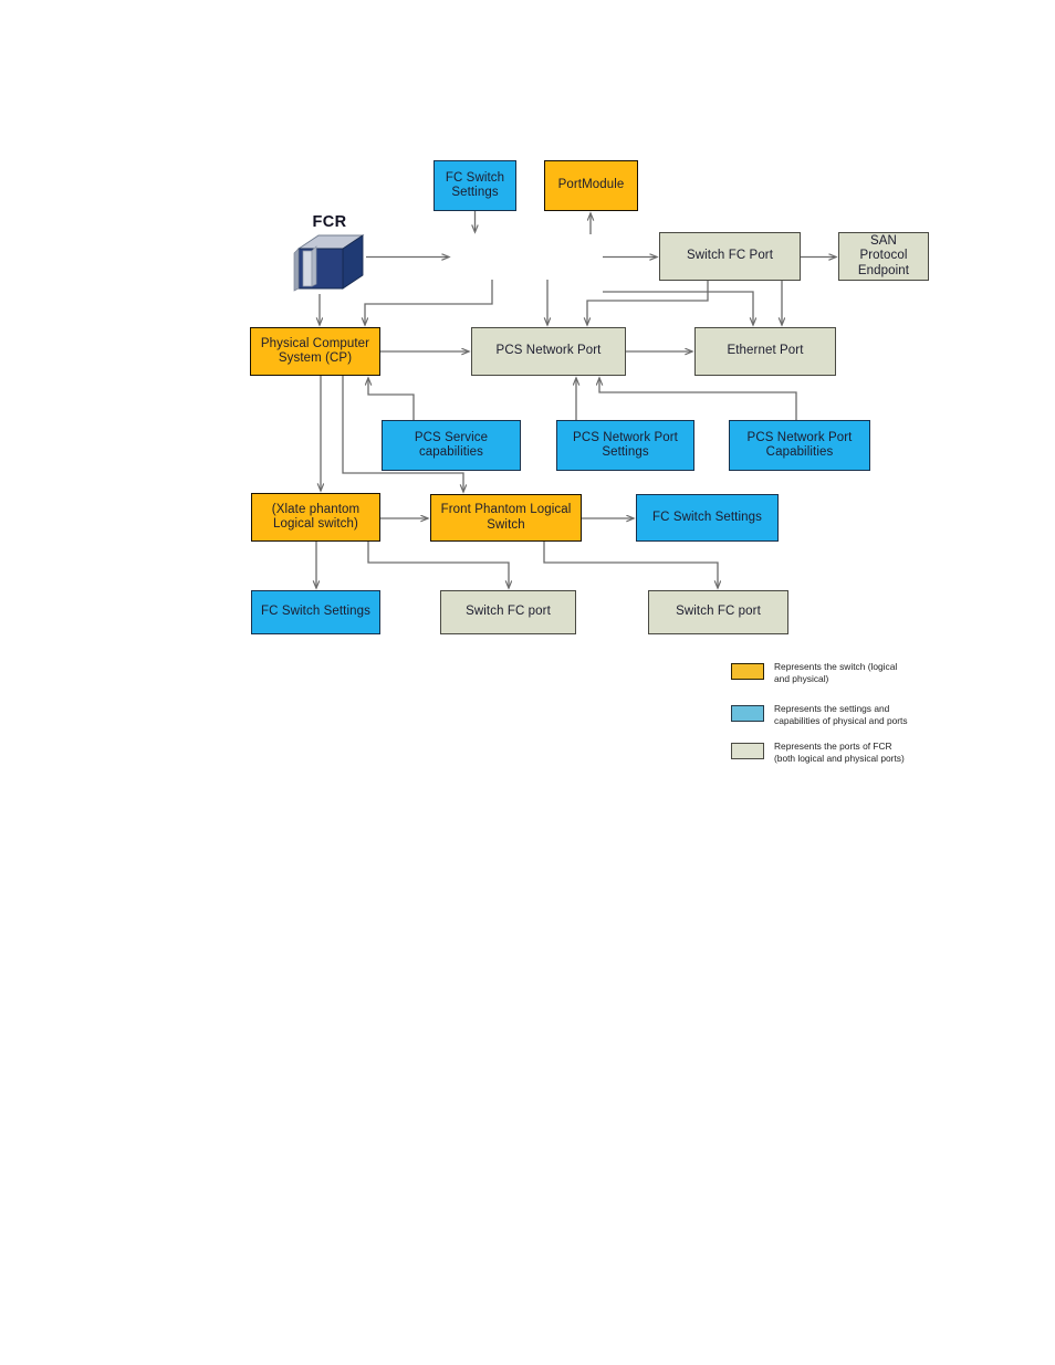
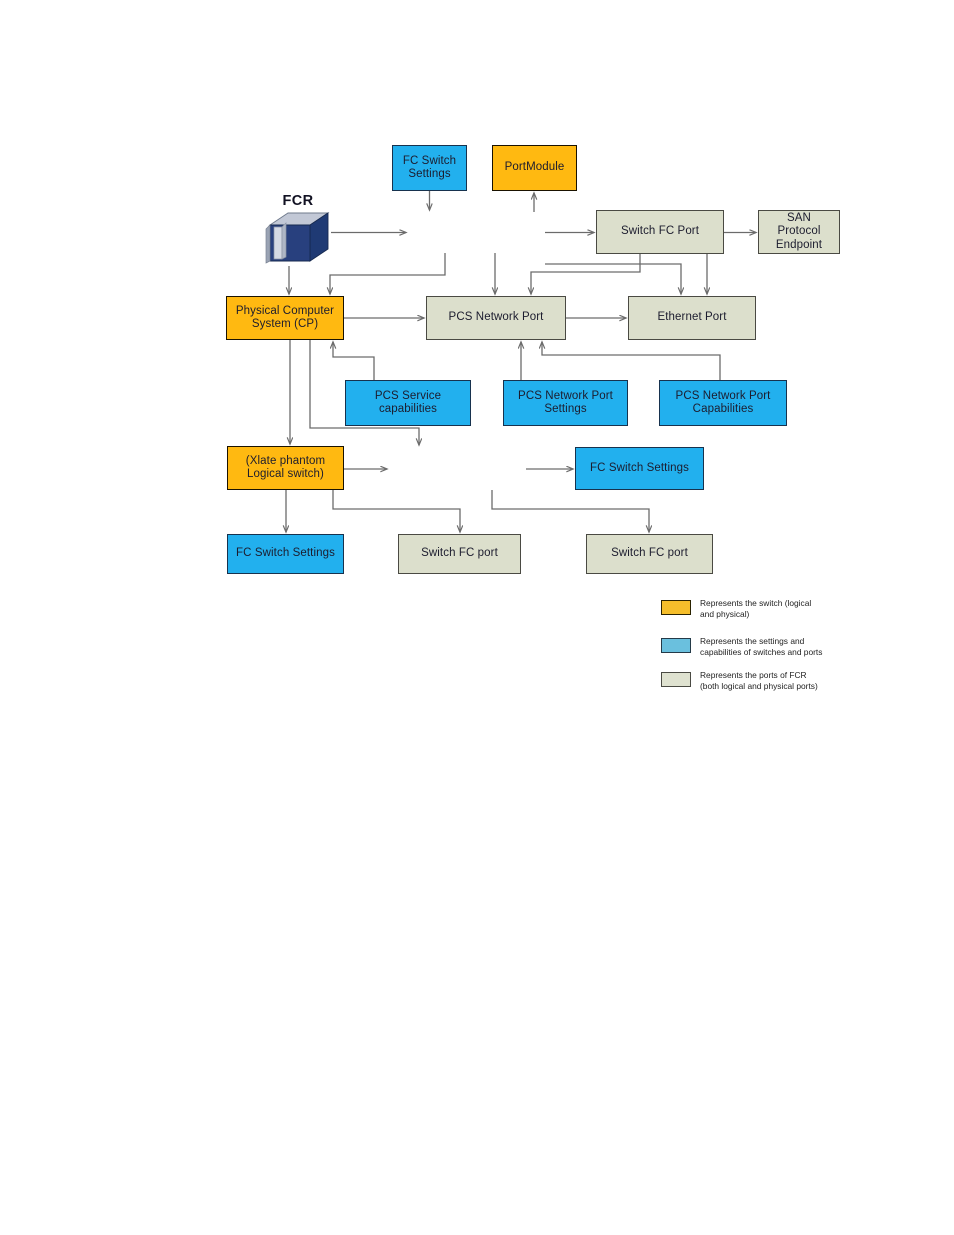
  FCR
  FC Switch
  Settings
  PortModule
  Switch FC Port
  SAN
  Protocol
  Endpoint
  Physical Computer
  System (CP)
  PCS Network Port
  Ethernet Port
  PCS Service
  capabilities
  PCS Network Port
  Settings
  PCS Network Port
  Capabilities
  (Xlate phantom
  Logical switch)
- Front Phantom Logical
- Switch
  FC Switch Settings
  FC Switch Settings
  Switch FC port
  Switch FC port
  Represents the switch (logical
  and physical)
  Represents the settings and
- capabilities of physical and ports
+ capabilities of switches and ports
  Represents the ports of FCR
  (both logical and physical ports)
